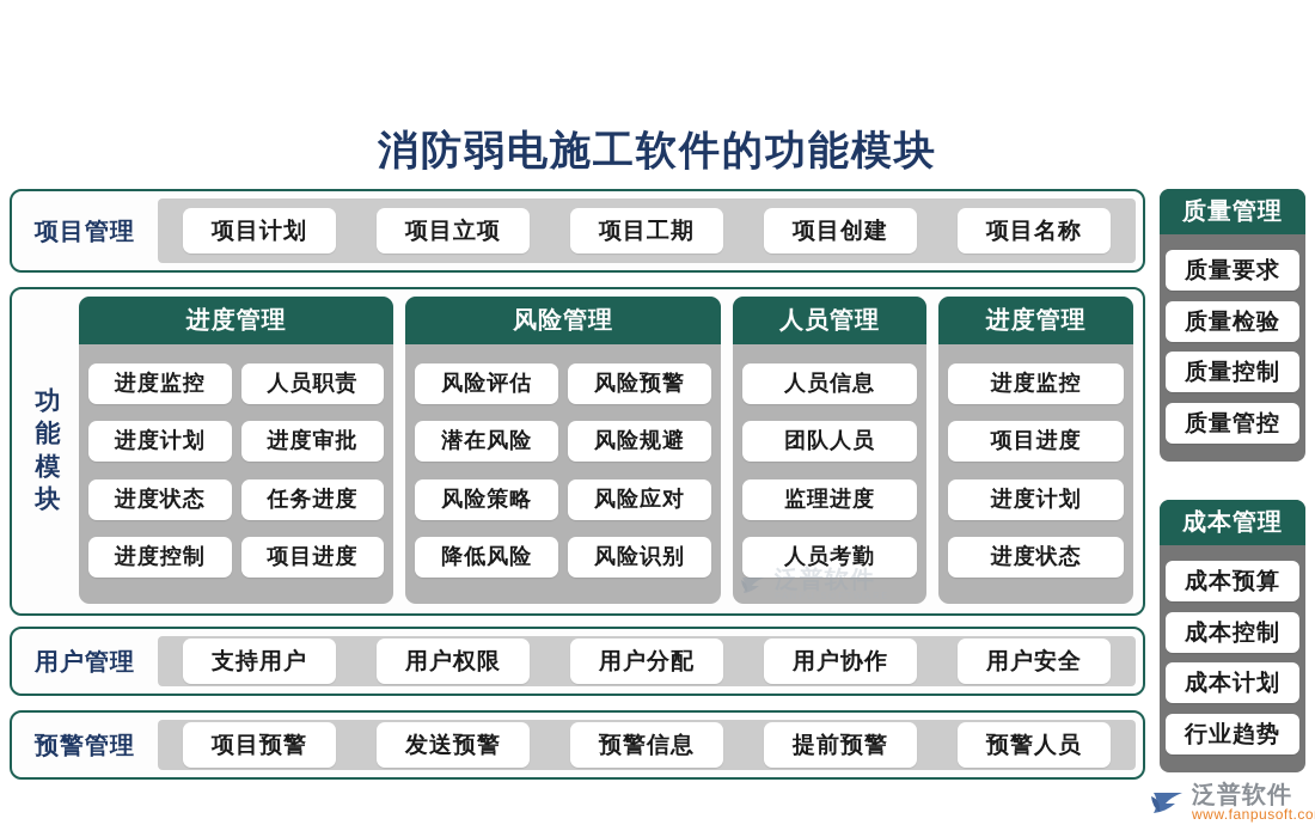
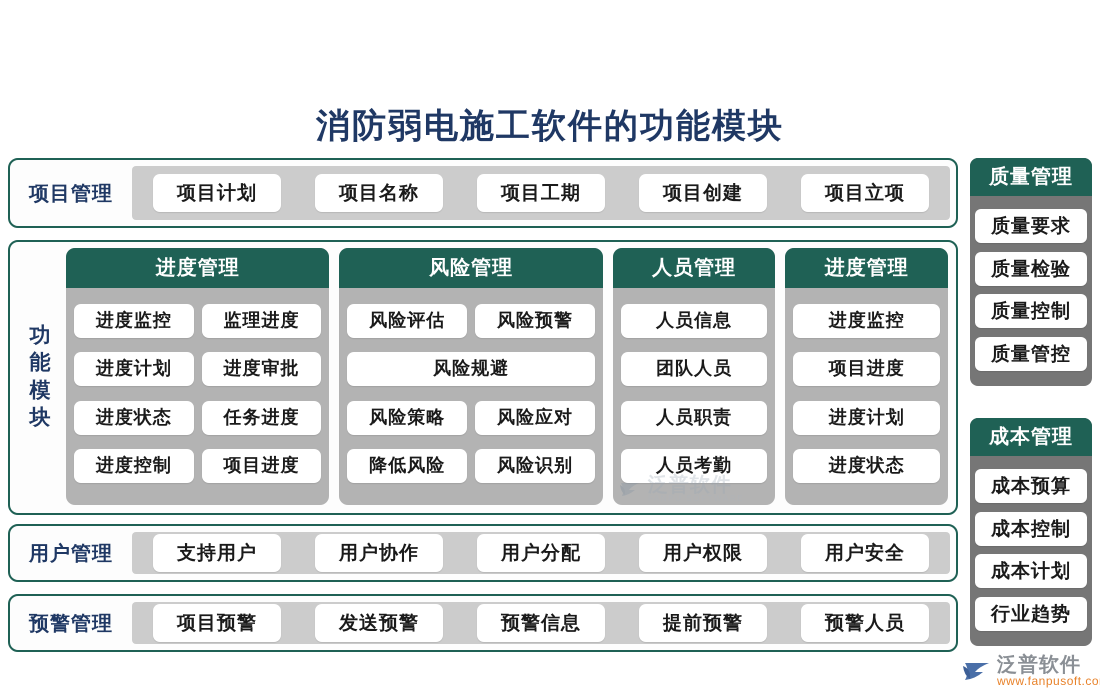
  消防弱电施工软件的功能模块
  项目管理
  项目计划
- 项目立项
+ 项目名称
  项目工期
  项目创建
- 项目名称
+ 项目立项
  功
  能
  模
  块
  进度管理
  进度监控
- 人员职责
+ 监理进度
  进度计划
  进度审批
  进度状态
  任务进度
  进度控制
  项目进度
  风险管理
  风险评估
  风险预警
- 潜在风险
  风险规避
  风险策略
  风险应对
  降低风险
  风险识别
  人员管理
  人员信息
  团队人员
- 监理进度
+ 人员职责
  人员考勤
  泛普软件
  进度管理
  进度监控
  项目进度
  进度计划
  进度状态
  用户管理
  支持用户
- 用户权限
+ 用户协作
  用户分配
- 用户协作
+ 用户权限
  用户安全
  预警管理
  项目预警
  发送预警
  预警信息
  提前预警
  预警人员
  质量管理
  质量要求
  质量检验
  质量控制
  质量管控
  成本管理
  成本预算
  成本控制
  成本计划
  行业趋势
  泛普软件
  www.fanpusoft.co
